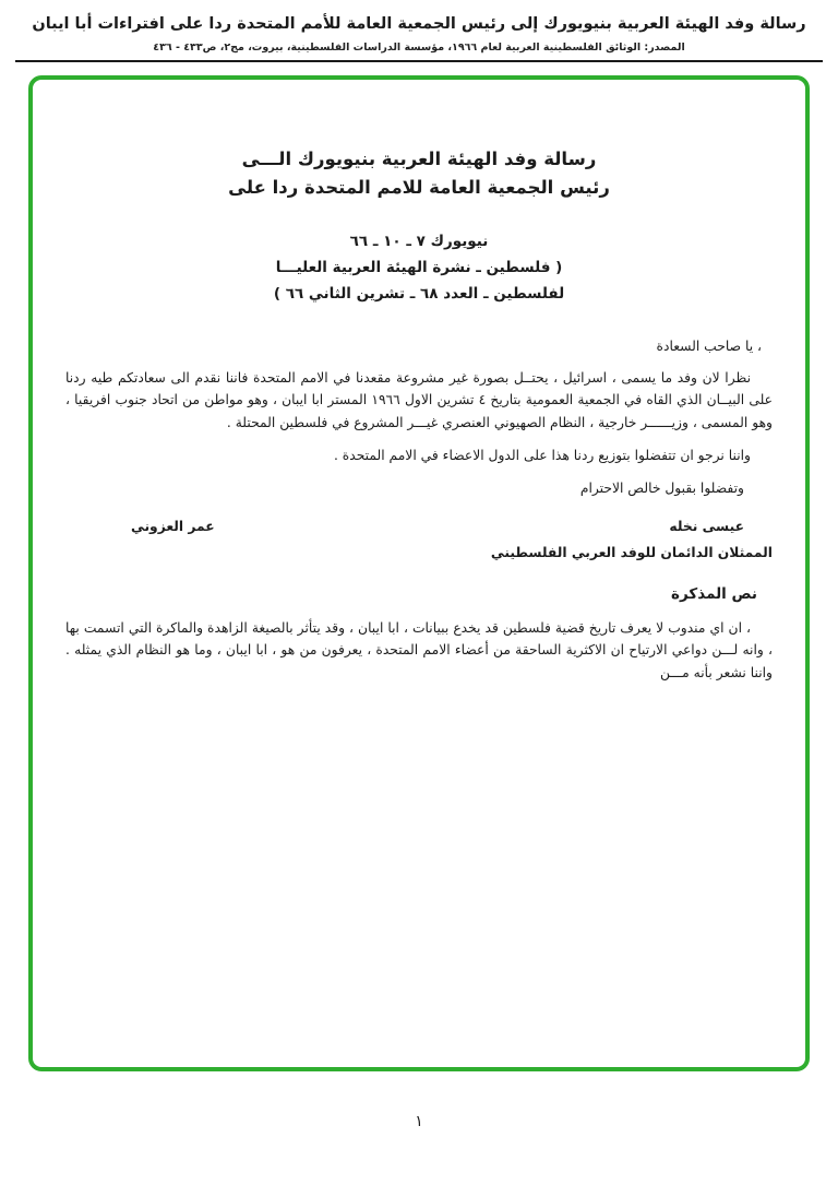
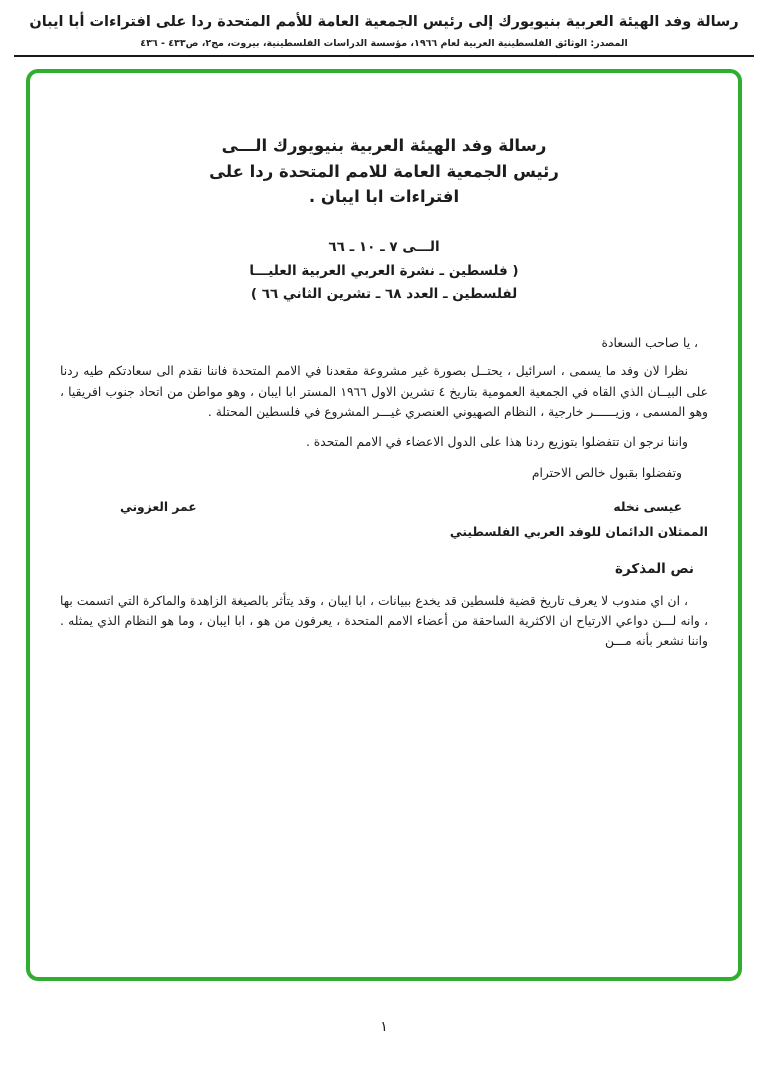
  رسالة وفد الهيئة العربية بنيويورك إلى رئيس الجمعية العامة للأمم المتحدة ردا على افتراءات أبا ايبان
  المصدر: الوثائق الفلسطينية العربية لعام ١٩٦٦، مؤسسة الدراسات الفلسطينية، بيروت، مج٢، ص٤٣٣ - ٤٣٦
  رسالة وفد الهيئة العربية بنيويورك الـــى
  رئيس الجمعية العامة للامم المتحدة ردا على
+ افتراءات ابا ايبان .
- نيويورك ٧ ـ ١٠ ـ ٦٦
+ الـــى ٧ ـ ١٠ ـ ٦٦
- ( فلسطين ـ نشرة الهيئة العربية العليـــا
+ ( فلسطين ـ نشرة العربي العربية العليـــا
  لفلسطين ـ العدد ٦٨ ـ تشرين الثاني ٦٦ )
  ، يا صاحب السعادة
  نظرا لان وفد ما يسمى ، اسرائيل ، يحتــل بصورة غير مشروعة مقعدنا في الامم المتحدة فاننا نقدم الى سعادتكم طيه ردنا على البيــان الذي القاه في الجمعية العمومية بتاريخ ٤ تشرين الاول ١٩٦٦ المستر ابا ايبان ، وهو مواطن من اتحاد جنوب افريقيا ، وهو المسمى ، وزيــــــر خارجية ، النظام الصهيوني العنصري غيـــر المشروع في فلسطين المحتلة .
  واننا نرجو ان تتفضلوا بتوزيع ردنا هذا على الدول الاعضاء في الامم المتحدة .
  وتفضلوا بقبول خالص الاحترام
  عيسى نخله
  عمر العزوني
  الممثلان الدائمان للوفد العربي الفلسطيني
  نص المذكرة
  ، ان اي مندوب لا يعرف تاريخ قضية فلسطين قد يخدع ببيانات ، ابا ايبان ، وقد يتأثر بالصيغة الزاهدة والماكرة التي اتسمت بها ، وانه لـــن دواعي الارتياح ان الاكثرية الساحقة من أعضاء الامم المتحدة ، يعرفون من هو ، ابا ايبان ، وما هو النظام الذي يمثله . واننا نشعر بأنه مـــن
  ١
